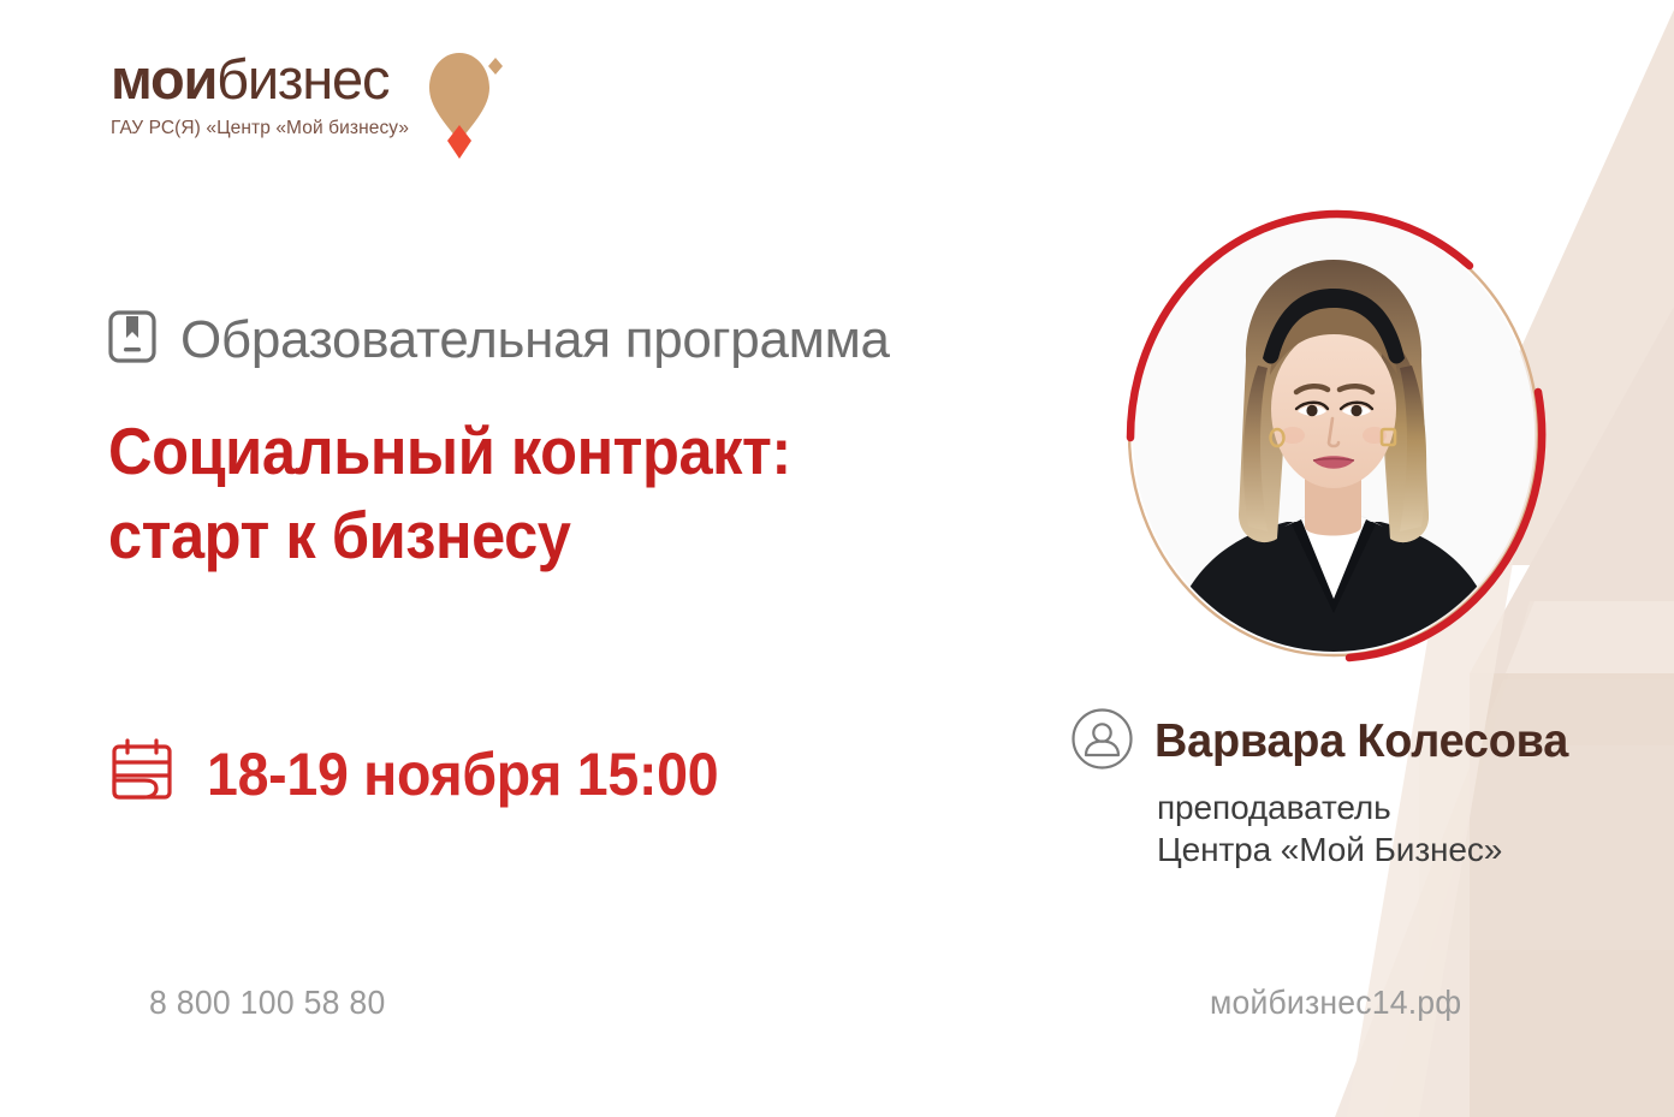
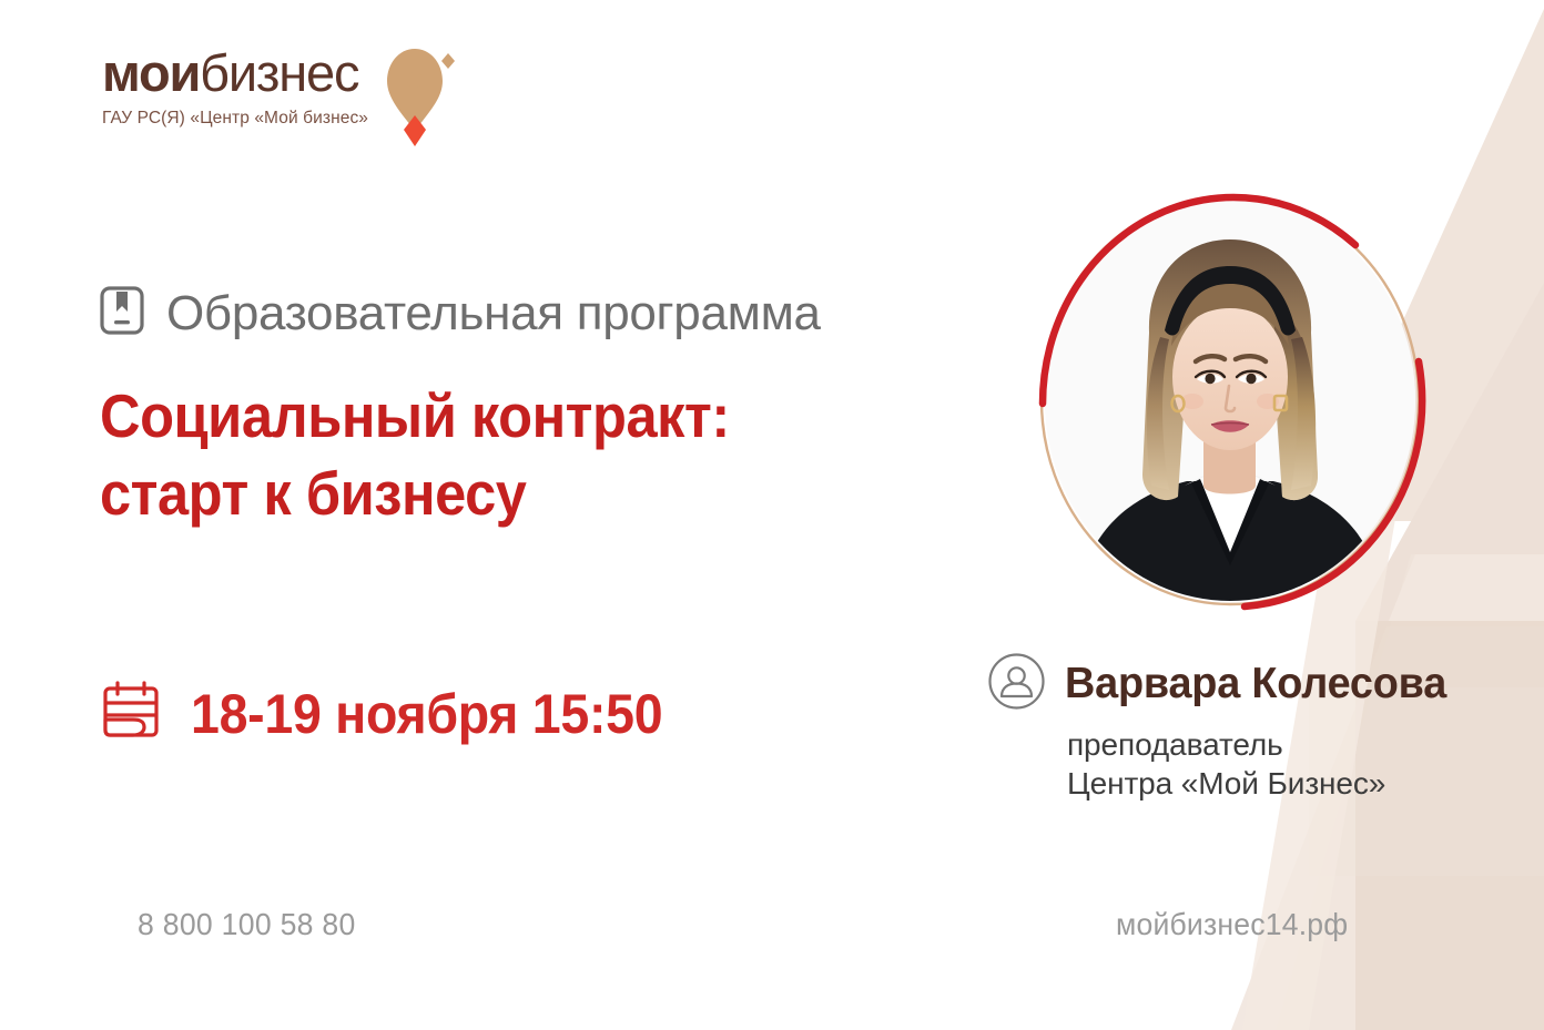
  моибизнес
- ГАУ РС(Я) «Центр «Мой бизнесу»
+ ГАУ РС(Я) «Центр «Мой бизнес»
  Образовательная программа
  Социальный контракт:
  старт к бизнесу
- 18-19 ноября 15:00
+ 18-19 ноября 15:50
  Варвара Колесова
  преподаватель
  Центра «Мой Бизнес»
  8 800 100 58 80
  мойбизнес14.рф
